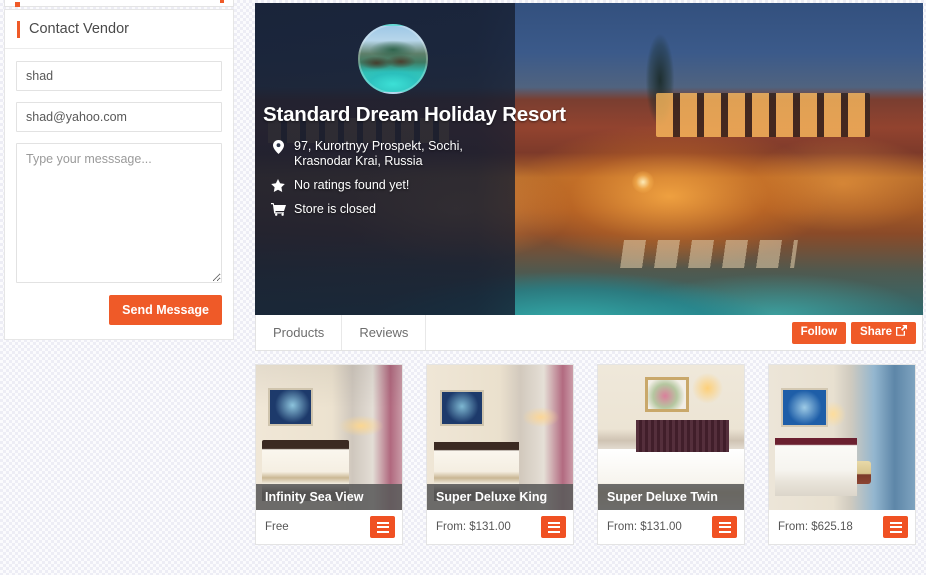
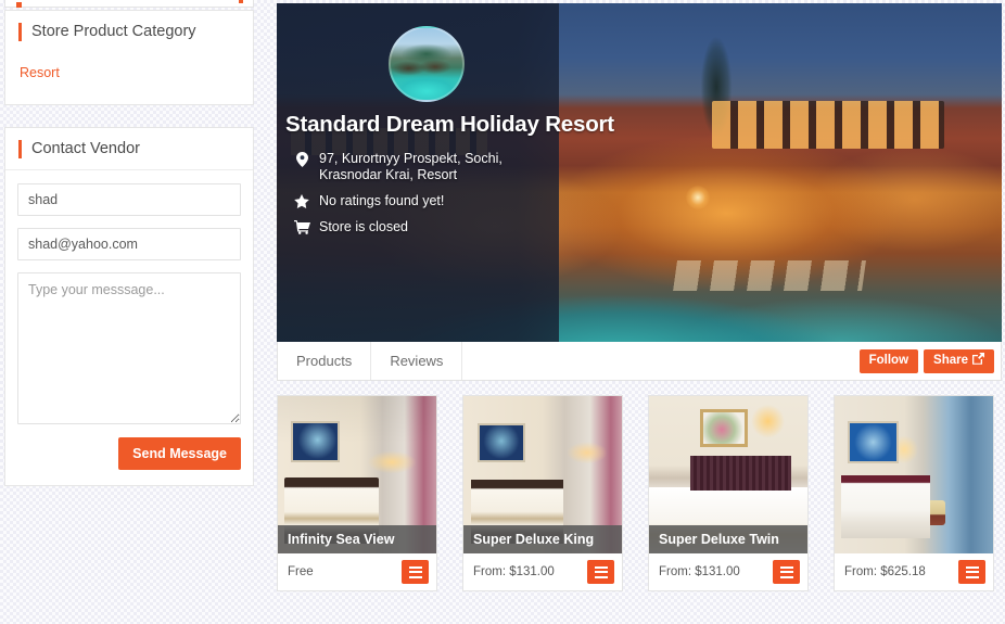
+ Store Product Category
+ Resort
  Contact Vendor
  shad shad@yahoo.com
  Type your messsage...
  Send Message
  Standard Dream Holiday Resort
- 97, Kurortnyy Prospekt, Sochi, Krasnodar Krai, Russia
+ 97, Kurortnyy Prospekt, Sochi, Krasnodar Krai, Resort
  No ratings found yet!
  Store is closed
  Products
  Reviews
  Follow
  Share
  Infinity Sea View
  Free
  Super Deluxe King
  From: $131.00
  Super Deluxe Twin
  From: $131.00
  From: $625.18
